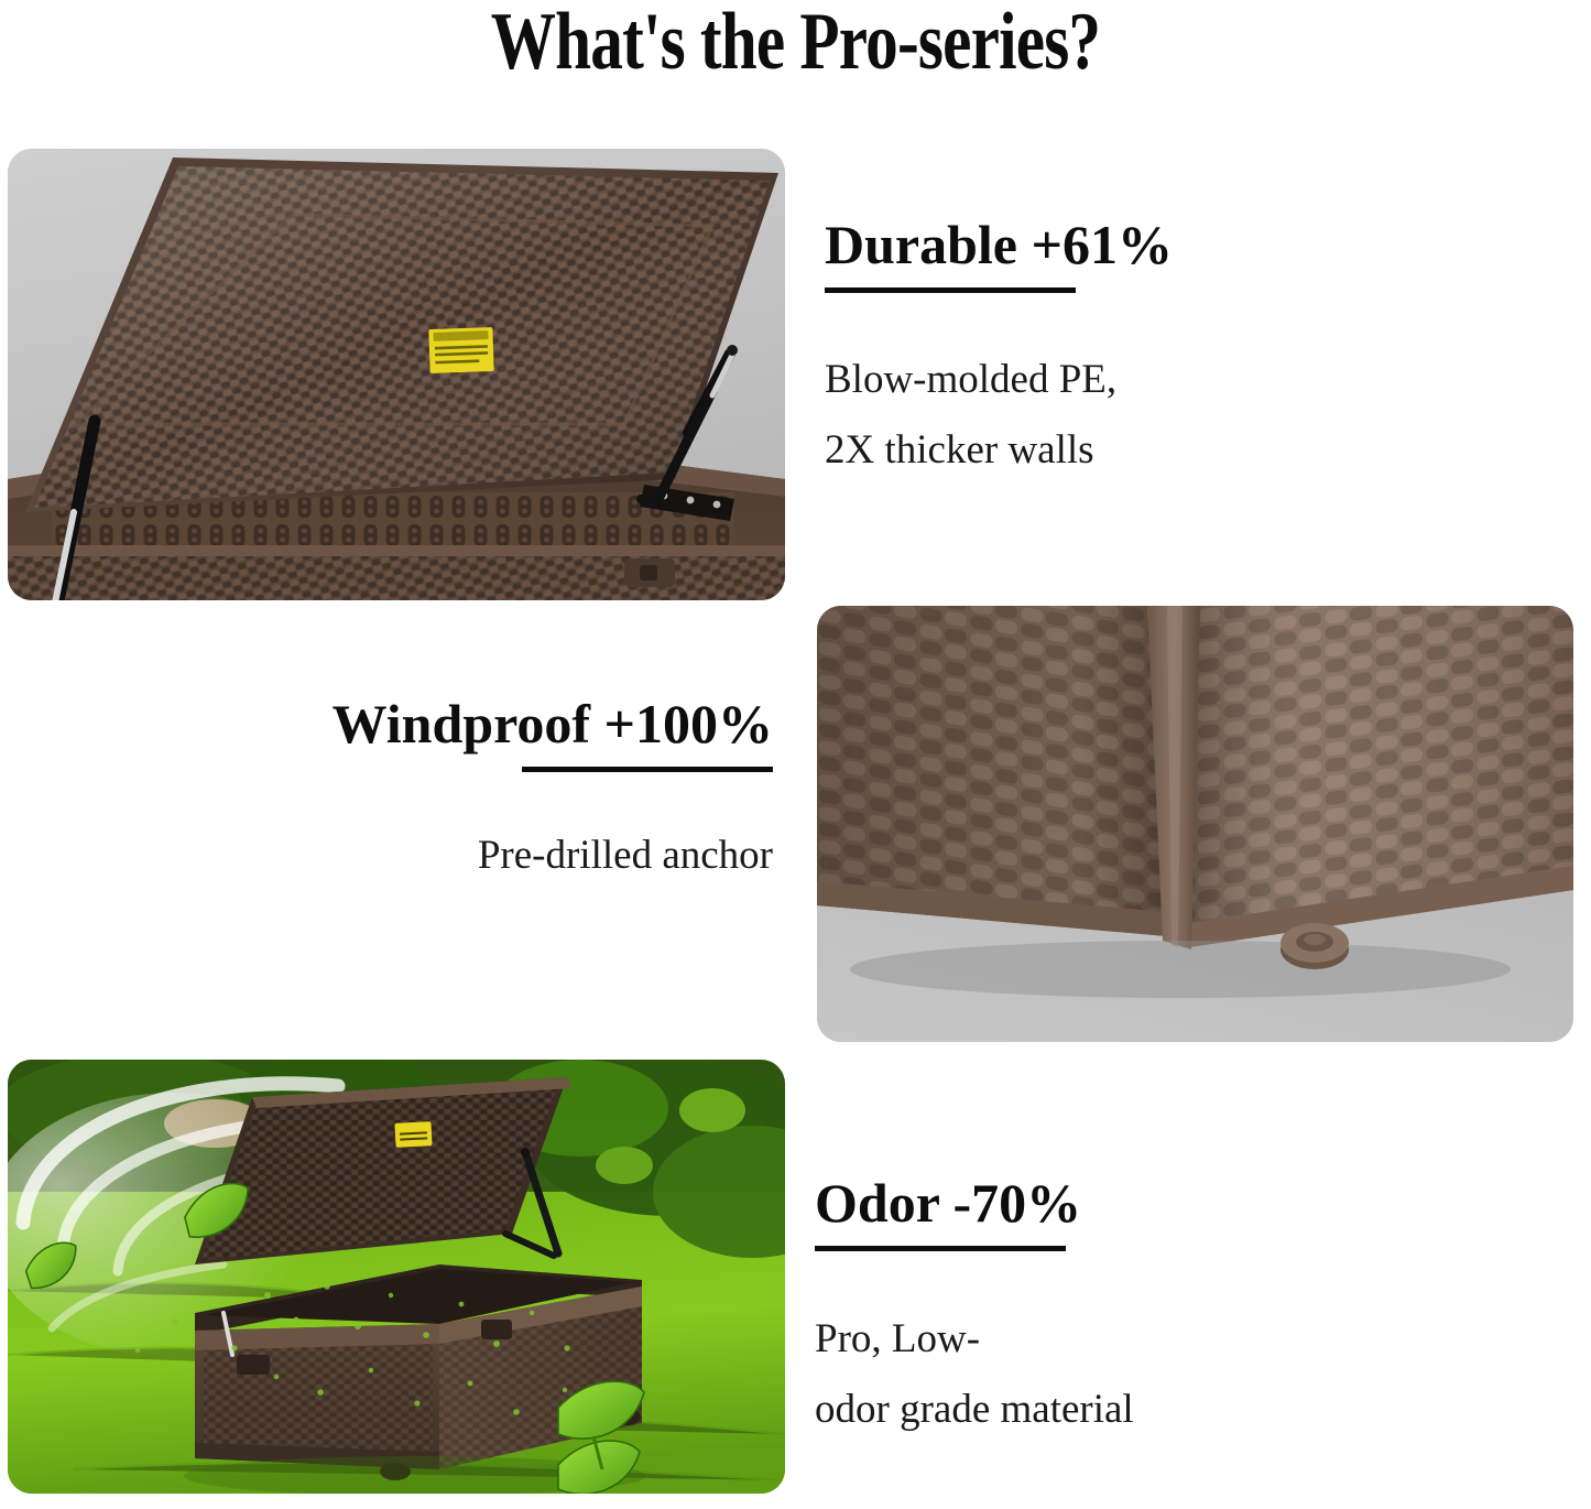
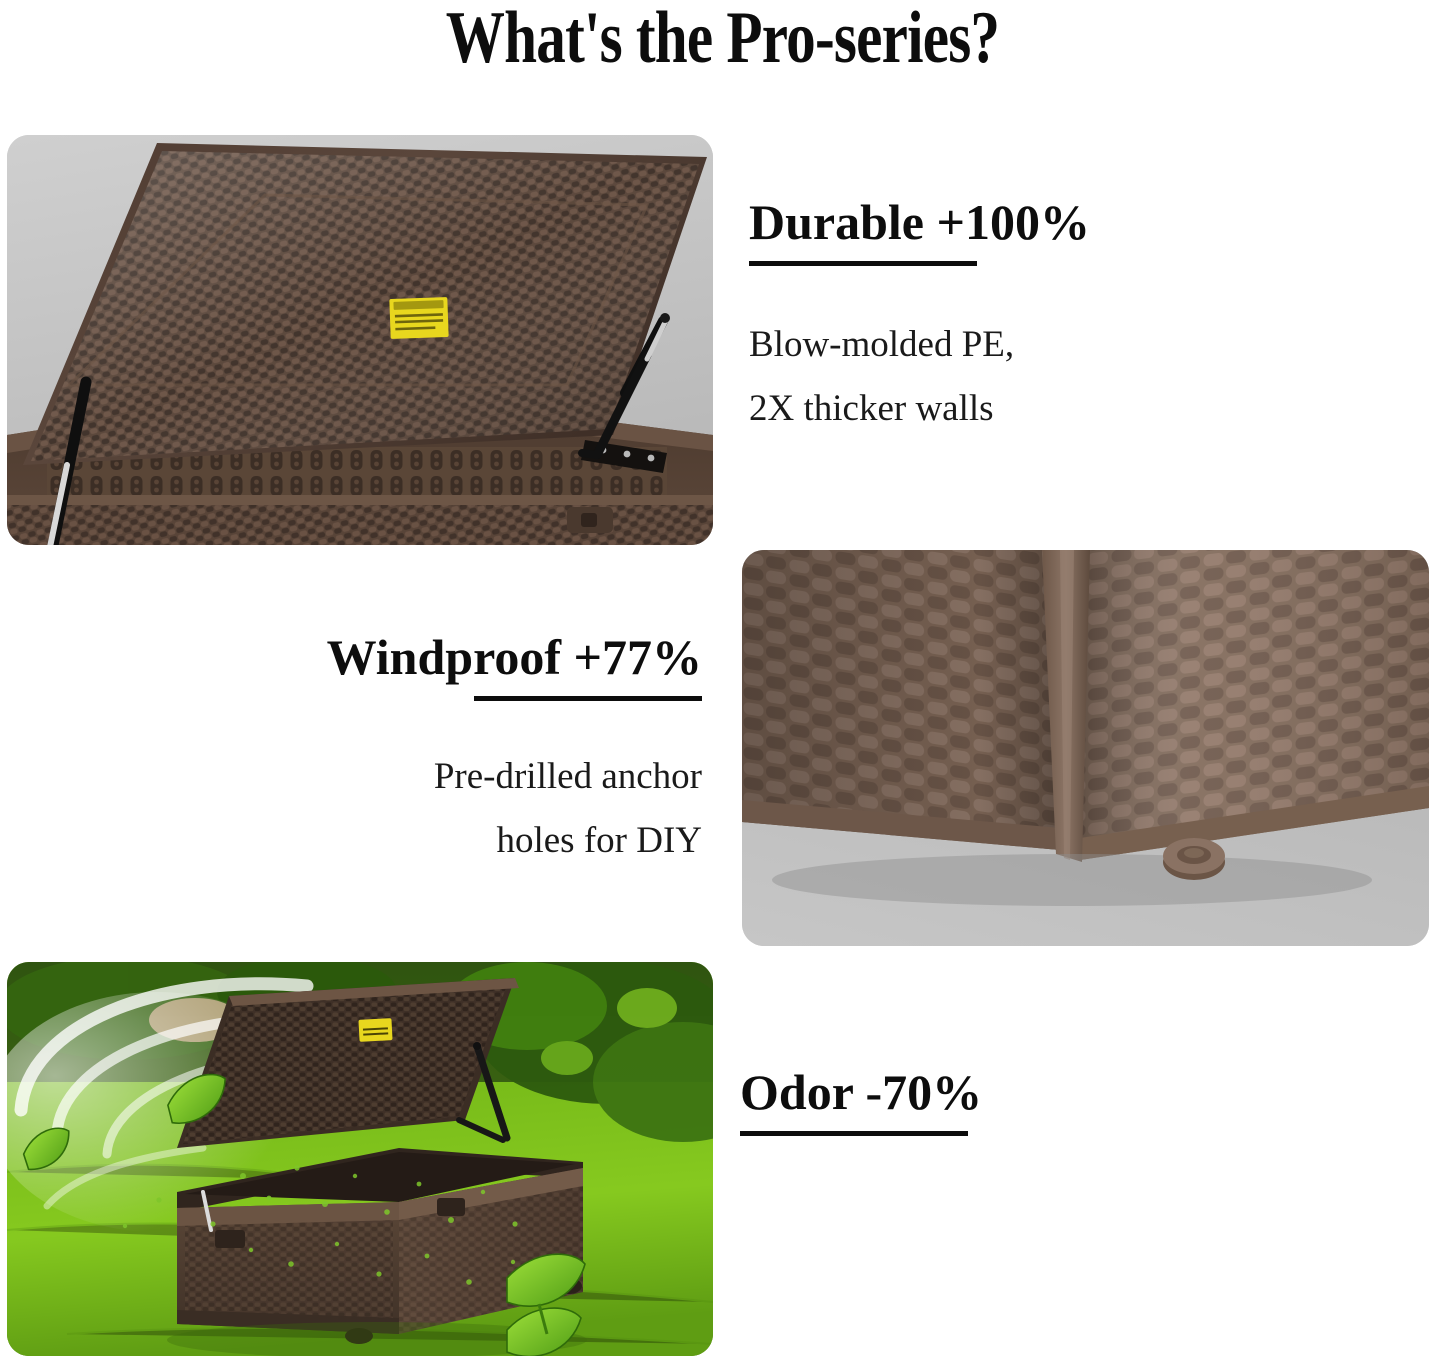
  What's the Pro-series?
- Durable +61%
+ Durable +100%
  Blow-molded PE,
  2X thicker walls
- Windproof +100%
+ Windproof +77%
  Pre-drilled anchor
+ holes for DIY
  Odor -70%
- Pro, Low-
- odor grade material
